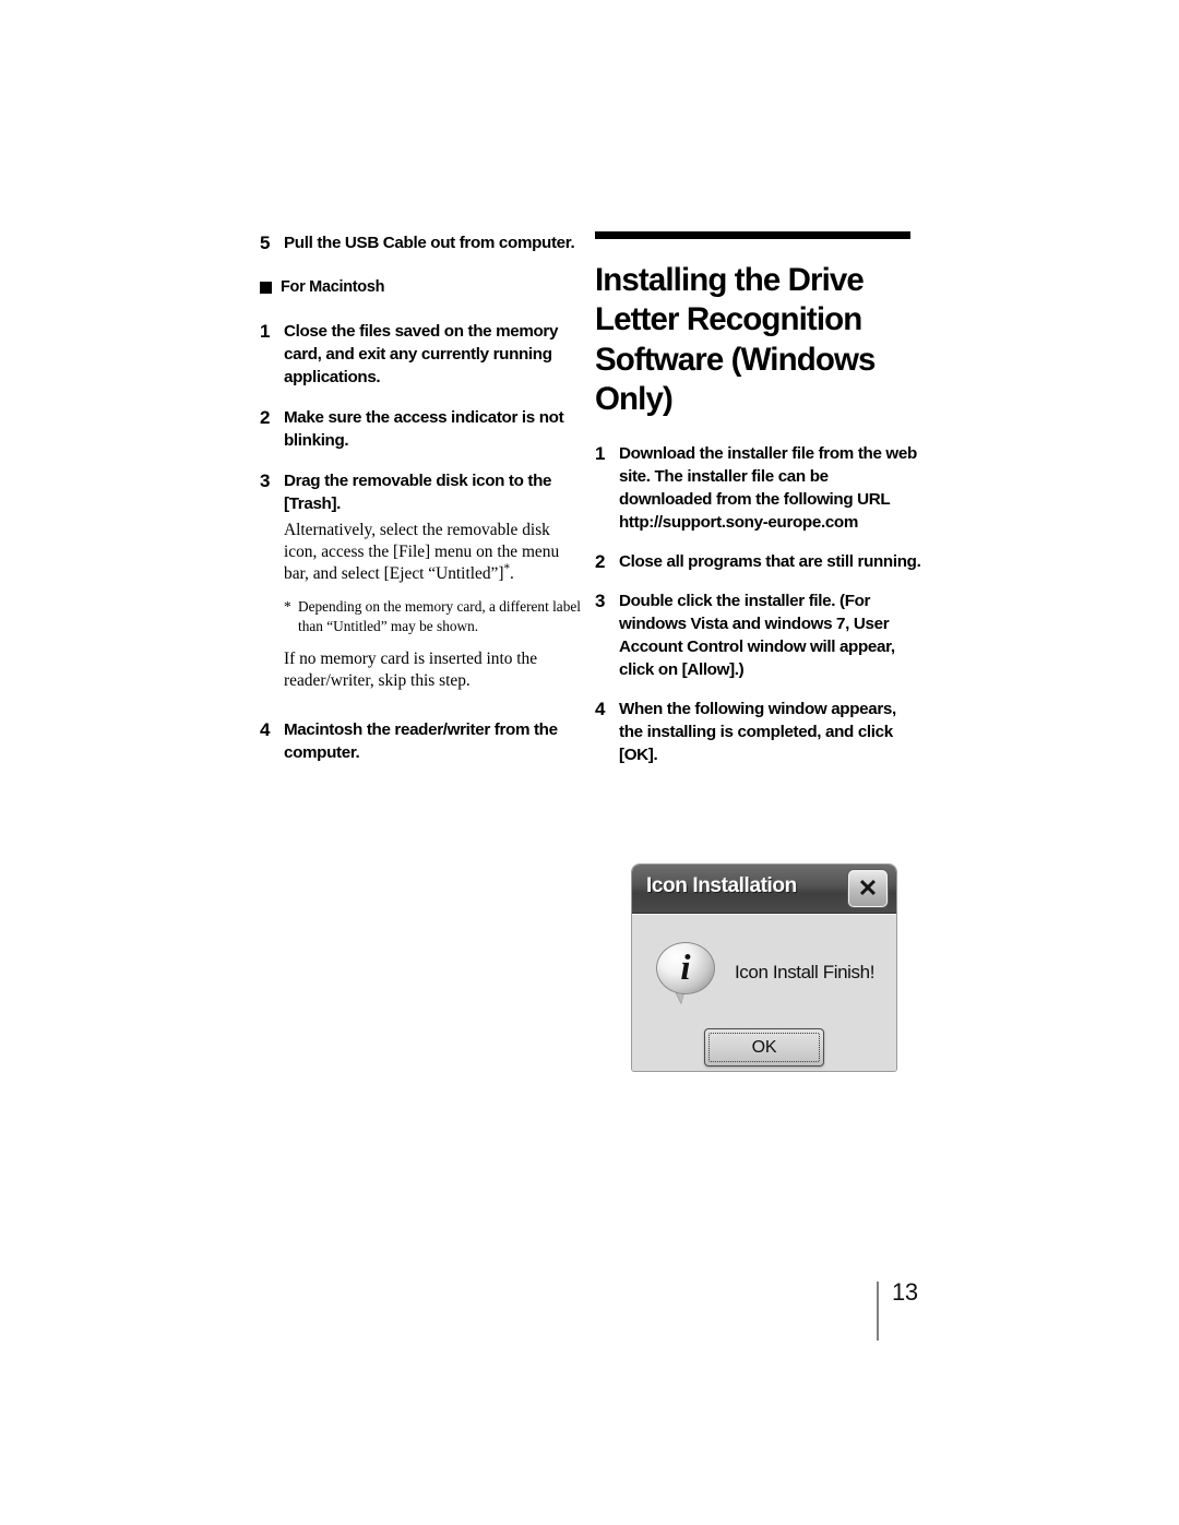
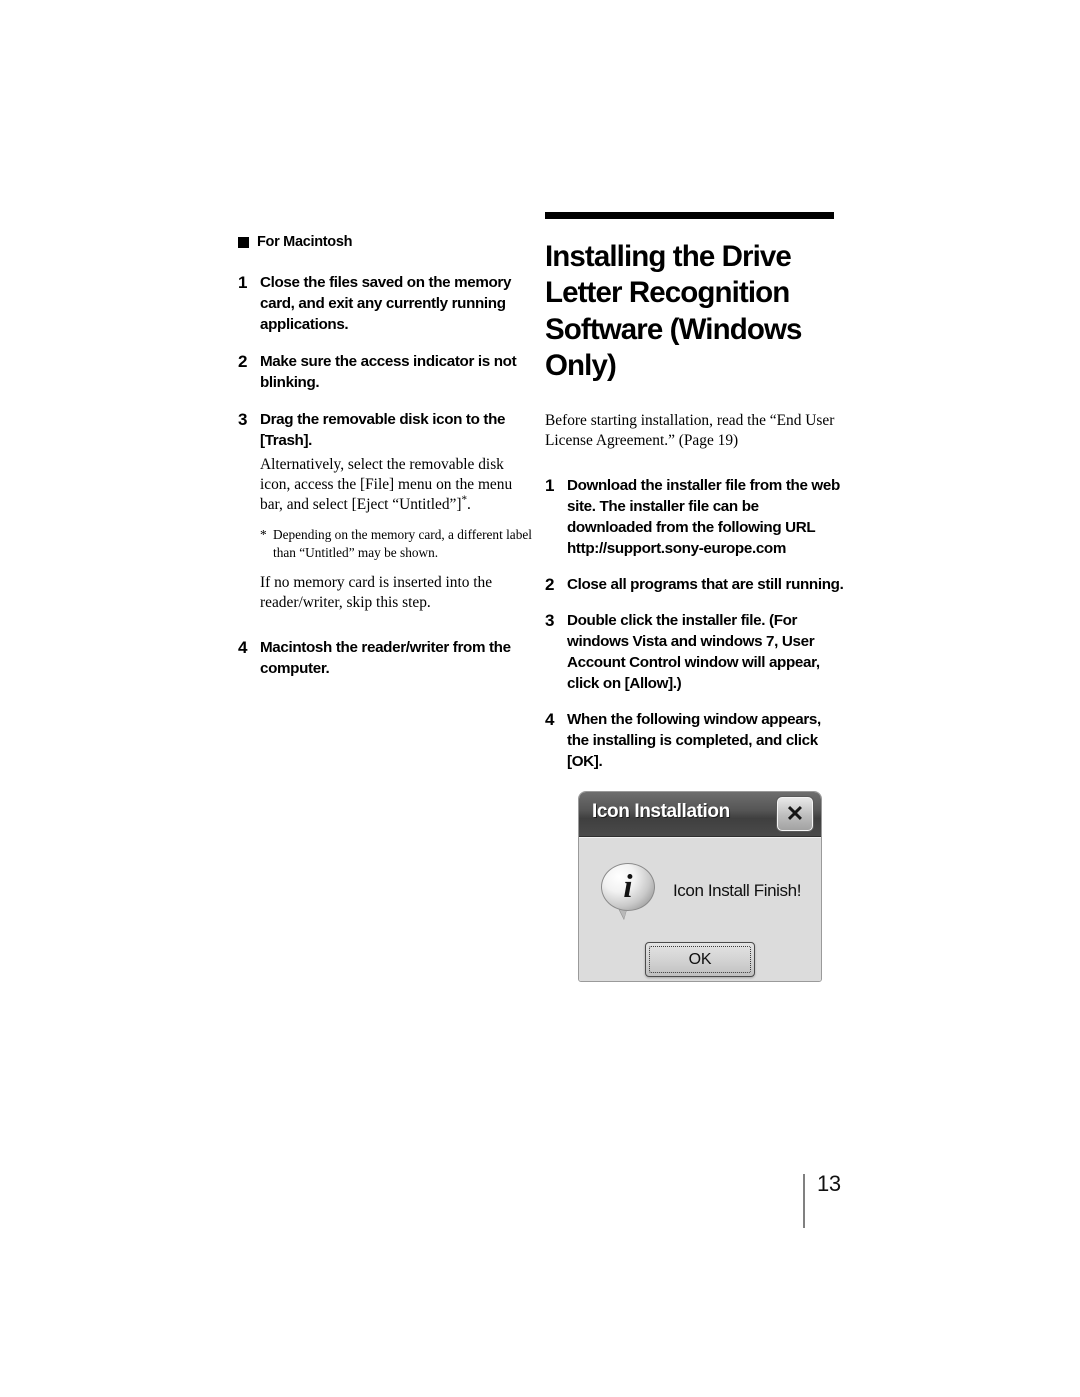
- 5
- Pull the USB Cable out from computer.
  For Macintosh
  1
  Close the files saved on the memory card, and exit any currently running applications.
  2
  Make sure the access indicator is not blinking.
  3
  Drag the removable disk icon to the [Trash].
  Alternatively, select the removable disk icon, access the [File] menu on the menu bar, and select [Eject “Untitled”]*.
  *
  Depending on the memory card, a different label than “Untitled” may be shown.
  If no memory card is inserted into the reader/writer, skip this step.
  4
  Macintosh the reader/writer from the computer.
  Installing the Drive Letter Recognition Software (Windows Only)
+ Before starting installation, read the “End User License Agreement.” (Page 19)
  1
  Download the installer file from the web site. The installer file can be downloaded from the following URL http://support.sony-europe.com
  2
  Close all programs that are still running.
  3
  Double click the installer file. (For windows Vista and windows 7, User Account Control window will appear, click on [Allow].)
  4
  When the following window appears, the installing is completed, and click [OK].
  Icon Installation
  ✕
  i
  Icon Install Finish!
  OK
  13
